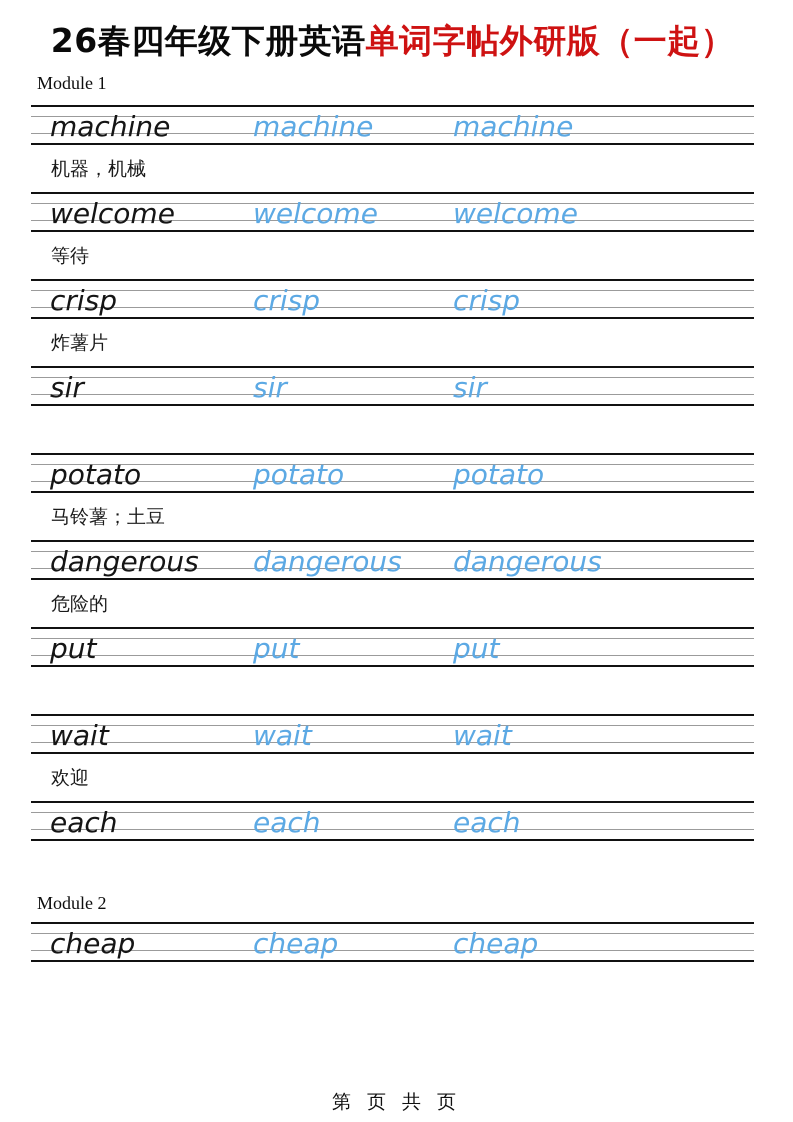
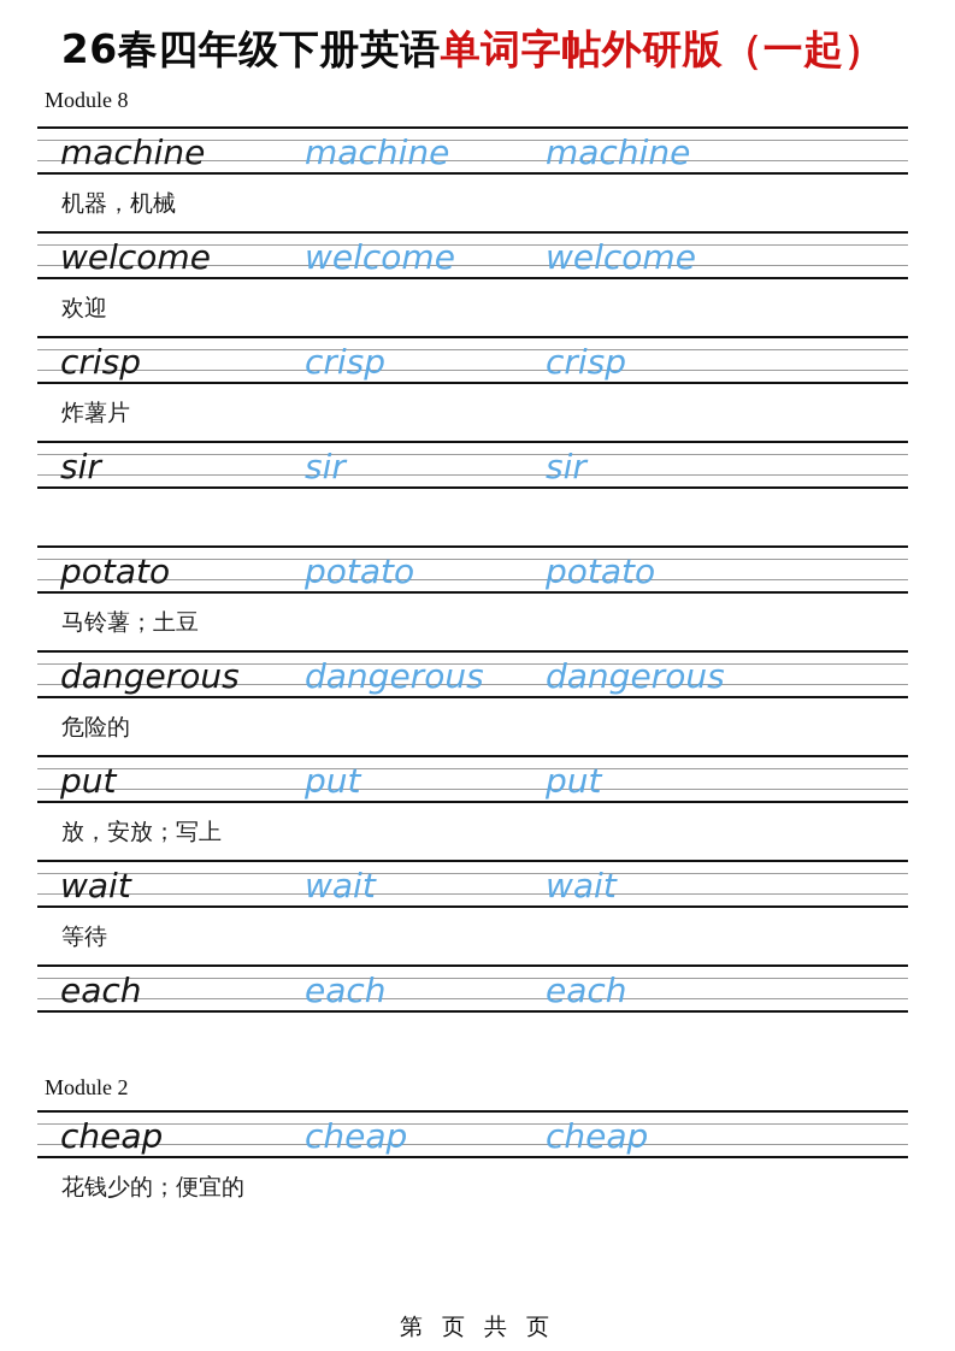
  26春四年级下册英语单词字帖外研版（一起）
- Module 1
+ Module 8
  machine
  machine
  machine
  机器，机械
  welcome
  welcome
  welcome
- 等待
+ 欢迎
  crisp
  crisp
  crisp
  炸薯片
  sir
  sir
  sir
  potato
  potato
  potato
  马铃薯；土豆
  dangerous
  dangerous
  dangerous
  危险的
  put
  put
  put
+ 放，安放；写上
  wait
  wait
  wait
- 欢迎
+ 等待
  each
  each
  each
  Module 2
  cheap
  cheap
  cheap
+ 花钱少的；便宜的
  第 页 共 页
